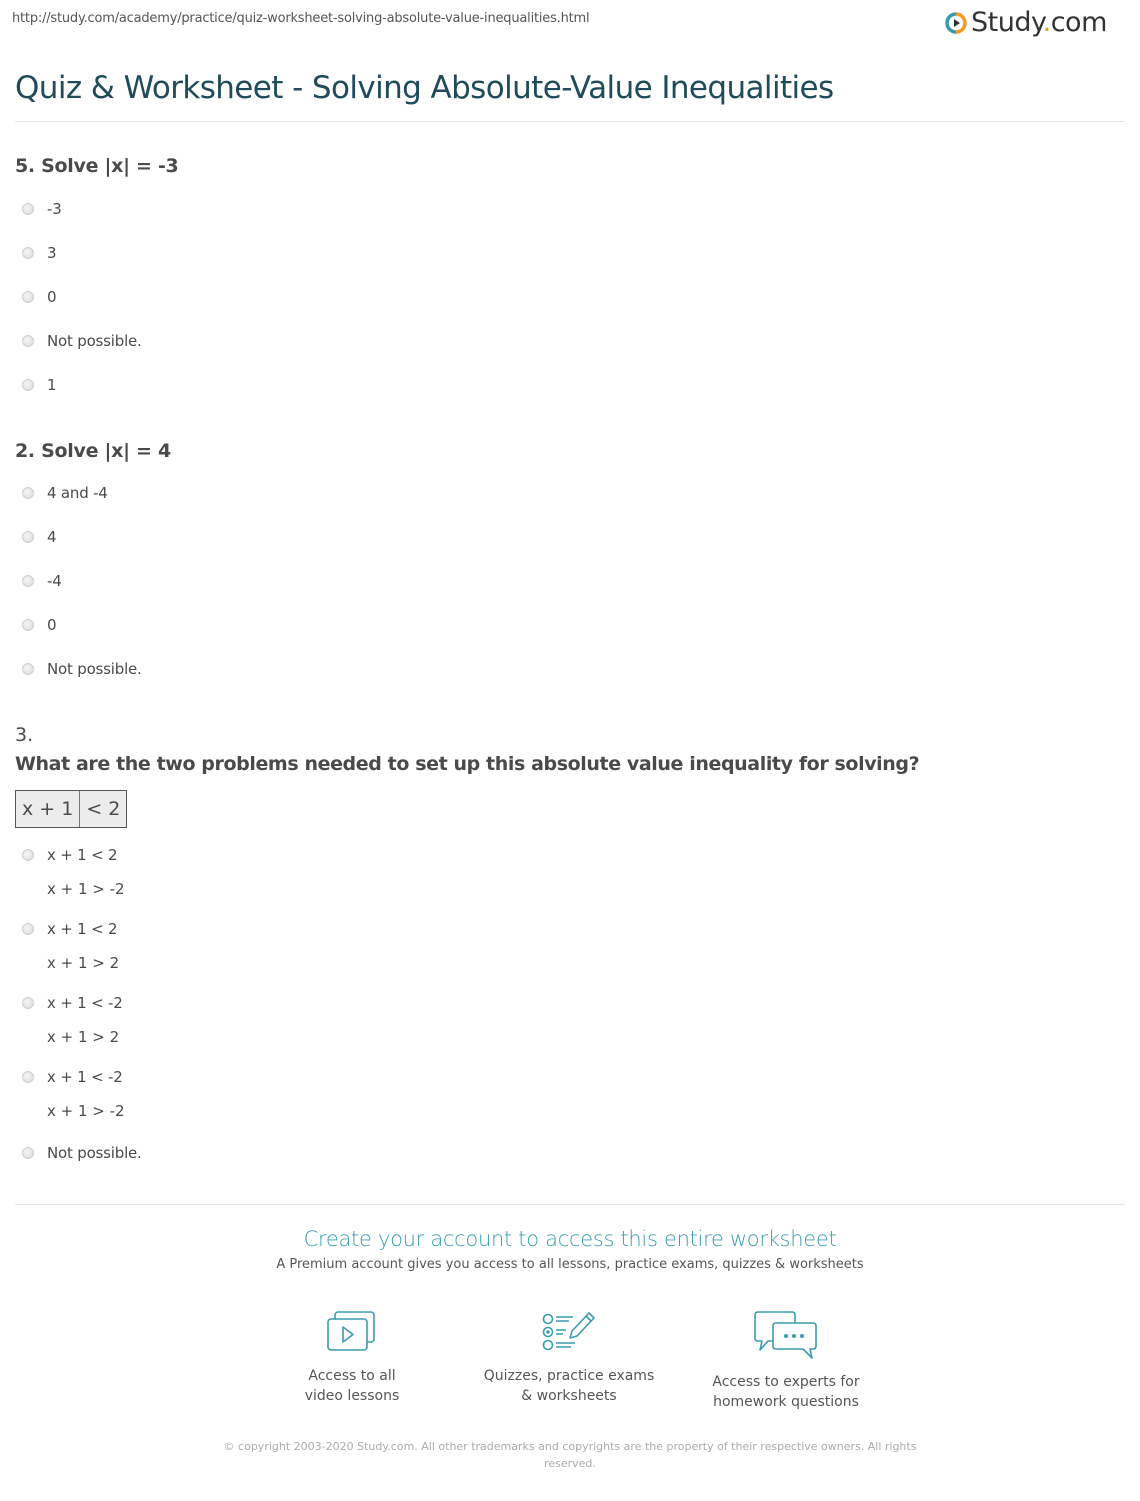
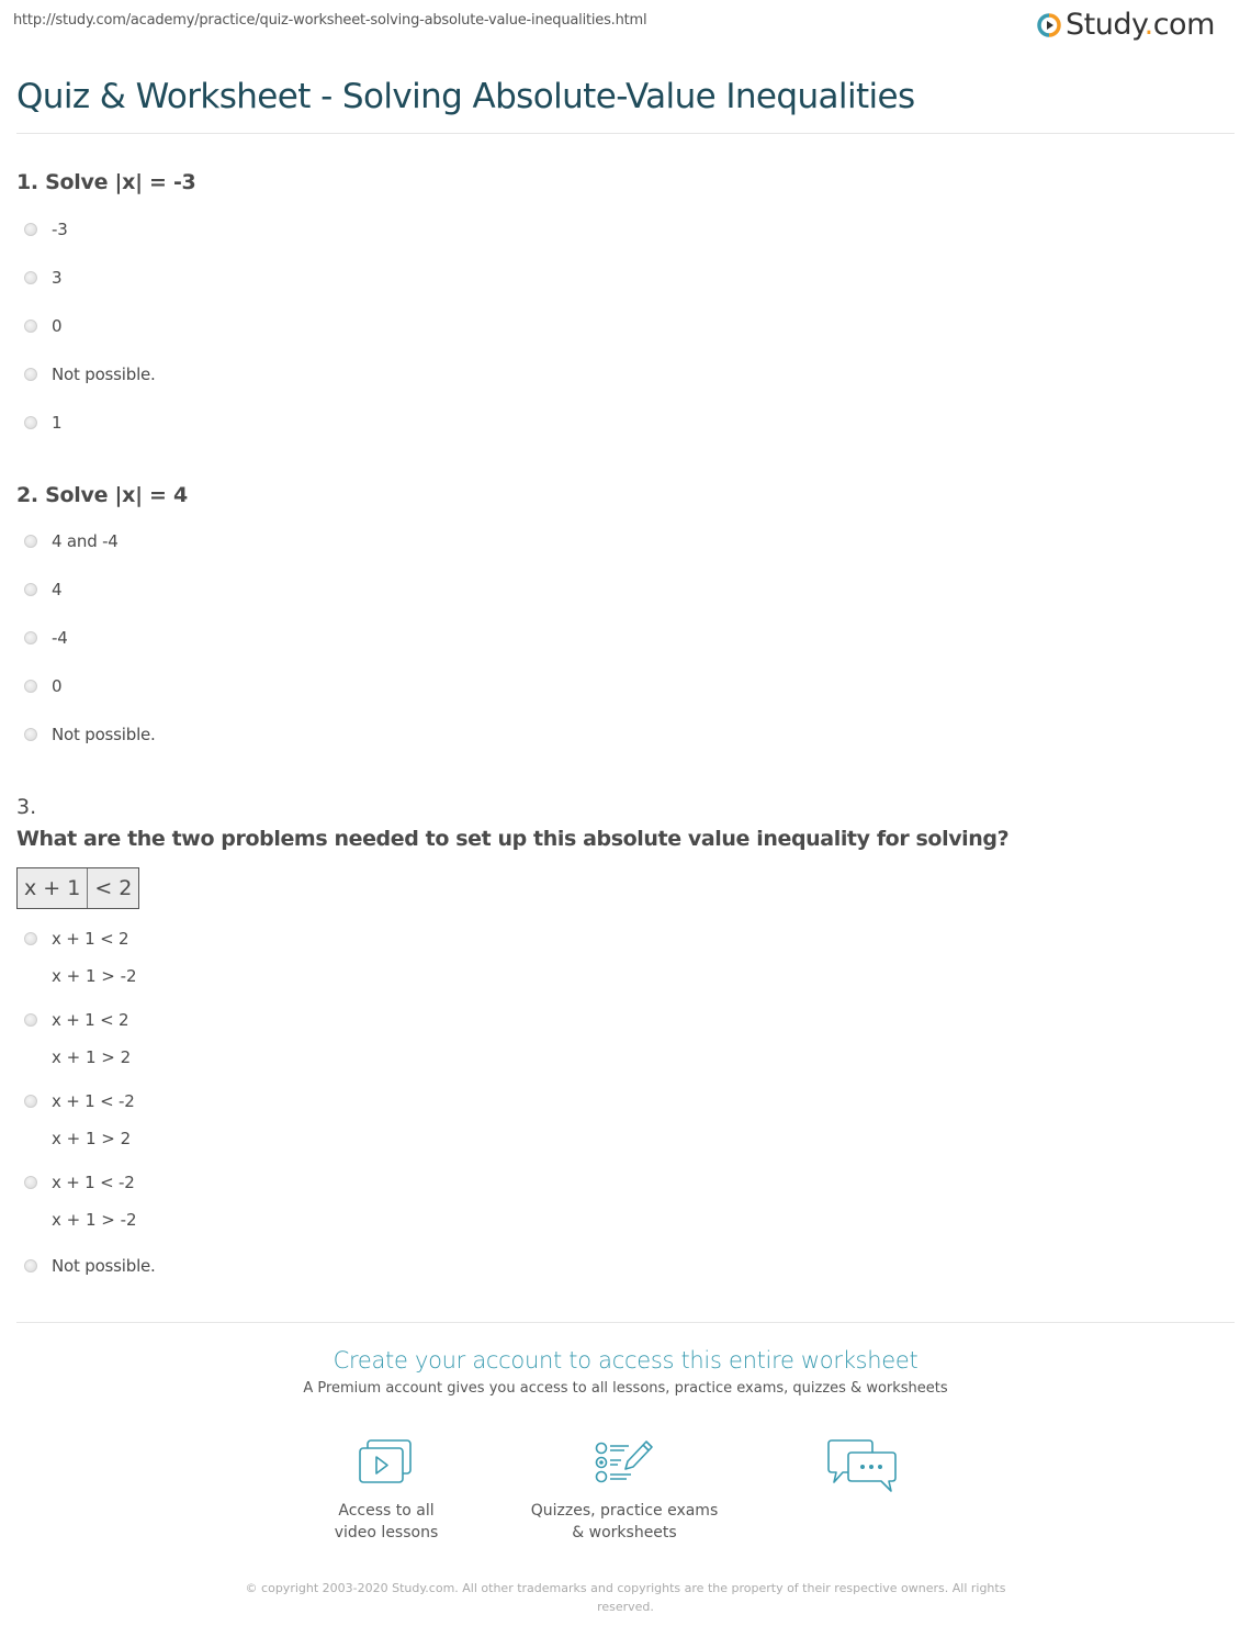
  http://study.com/academy/practice/quiz-worksheet-solving-absolute-value-inequalities.html
  Study.com
  Quiz & Worksheet - Solving Absolute-Value Inequalities
- 5. Solve |x| = -3
+ 1. Solve |x| = -3
  -3
  3
  0
  Not possible.
  1
  2. Solve |x| = 4
  4 and -4
  4
  -4
  0
  Not possible.
  3.
  What are the two problems needed to set up this absolute value inequality for solving?
  x + 1
  < 2
  x + 1 < 2
  x + 1 > -2
  x + 1 < 2
  x + 1 > 2
  x + 1 < -2
  x + 1 > 2
  x + 1 < -2
  x + 1 > -2
  Not possible.
  Create your account to access this entire worksheet
  A Premium account gives you access to all lessons, practice exams, quizzes & worksheets
  Access to all
  video lessons
  Quizzes, practice exams
  & worksheets
- Access to experts for
- homework questions
  © copyright 2003-2020 Study.com. All other trademarks and copyrights are the property of their respective owners. All rights reserved.
